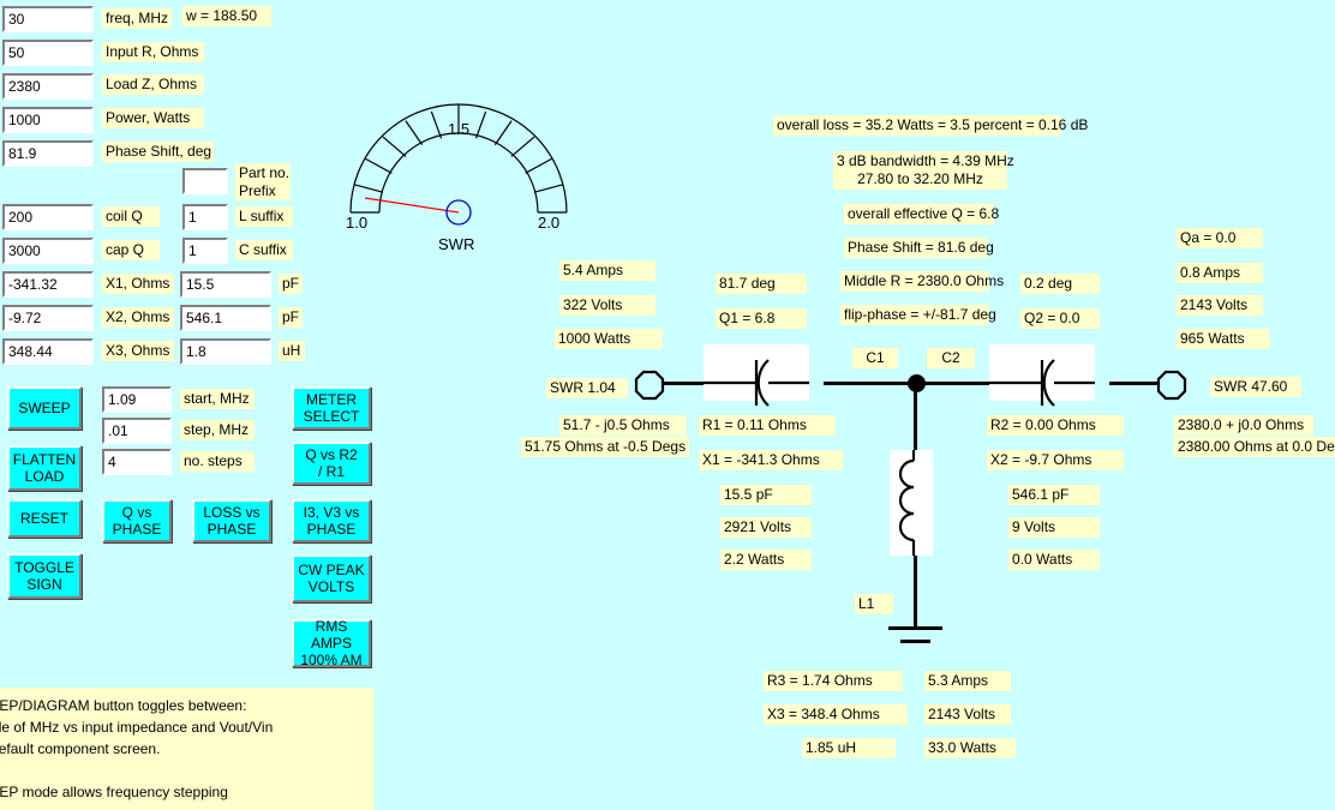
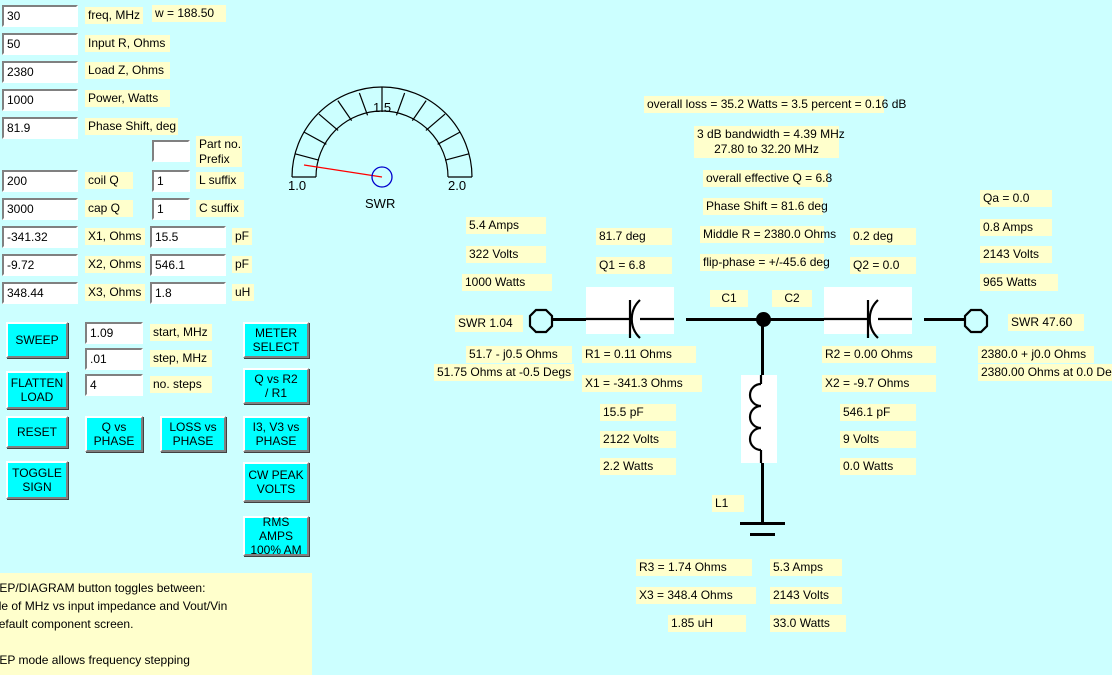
  30
  freq, MHz
  w = 188.50
  50
  Input R, Ohms
  2380
  Load Z, Ohms
  1000
  Power, Watts
  81.9
  Phase Shift, deg
  Part no.
  Prefix
  200
  coil Q
  1
  L suffix
  3000
  cap Q
  1
  C suffix
  -341.32
  X1, Ohms
  15.5
  pF
  -9.72
  X2, Ohms
  546.1
  pF
  348.44
  X3, Ohms
  1.8
  uH
  SWEEP
  FLATTEN
  LOAD
  RESET
  TOGGLE
  SIGN
  1.09
  start, MHz
  .01
  step, MHz
  4
  no. steps
  Q vs
  PHASE
  LOSS vs
  PHASE
  METER
  SELECT
  Q vs R2
  / R1
  I3, V3 vs
  PHASE
  CW PEAK
  VOLTS
  RMS AMPS
  100% AM
  EP/DIAGRAM button toggles between:
  le of MHz vs input impedance and Vout/Vin
  efault component screen.
  EP mode allows frequency stepping
  1.0
  1.5
  2.0
  SWR
  overall loss = 35.2 Watts = 3.5 percent = 0.16 dB
  3 dB bandwidth = 4.39 MHz
  27.80 to 32.20 MHz
  overall effective Q = 6.8
  Phase Shift = 81.6 deg
  Middle R = 2380.0 Ohms
- flip-phase = +/-81.7 deg
+ flip-phase = +/-45.6 deg
  5.4 Amps
  322 Volts
  1000 Watts
  81.7 deg
  Q1 = 6.8
  SWR 1.04
  51.7 - j0.5 Ohms
  51.75 Ohms at -0.5 Degs
  0.2 deg
  Q2 = 0.0
  Qa = 0.0
  0.8 Amps
  2143 Volts
  965 Watts
  SWR 47.60
  2380.0 + j0.0 Ohms
  2380.00 Ohms at 0.0 De
  C1
  C2
  L1
  R1 = 0.11 Ohms
  X1 = -341.3 Ohms
  15.5 pF
- 2921 Volts
+ 2122 Volts
  2.2 Watts
  R2 = 0.00 Ohms
  X2 = -9.7 Ohms
  546.1 pF
  9 Volts
  0.0 Watts
  R3 = 1.74 Ohms
  X3 = 348.4 Ohms
  1.85 uH
  5.3 Amps
  2143 Volts
  33.0 Watts
